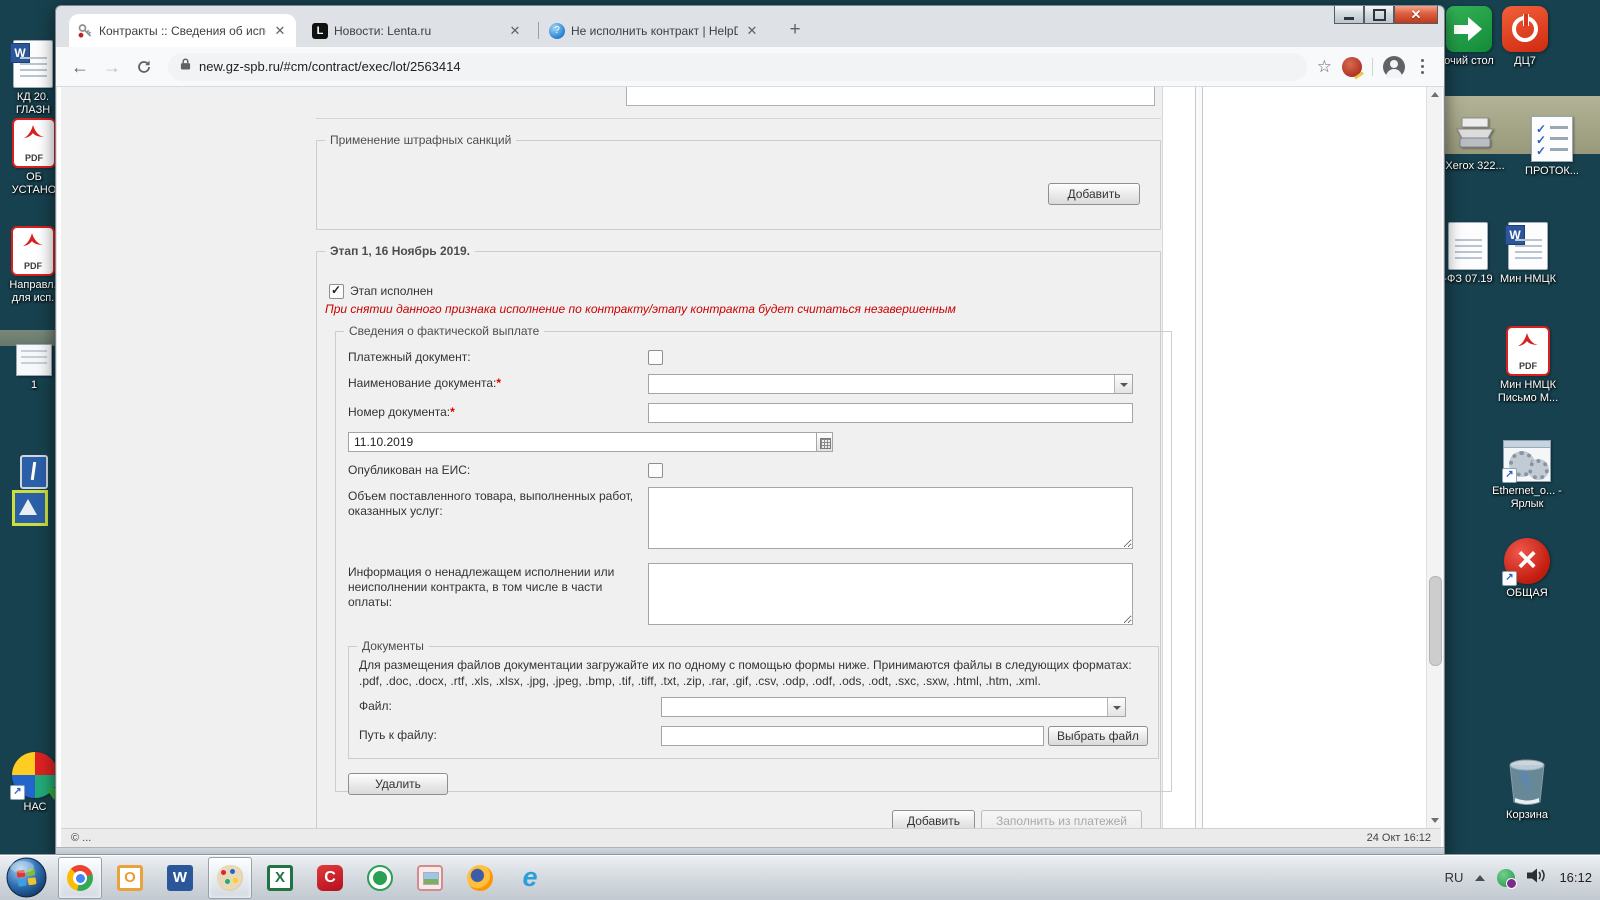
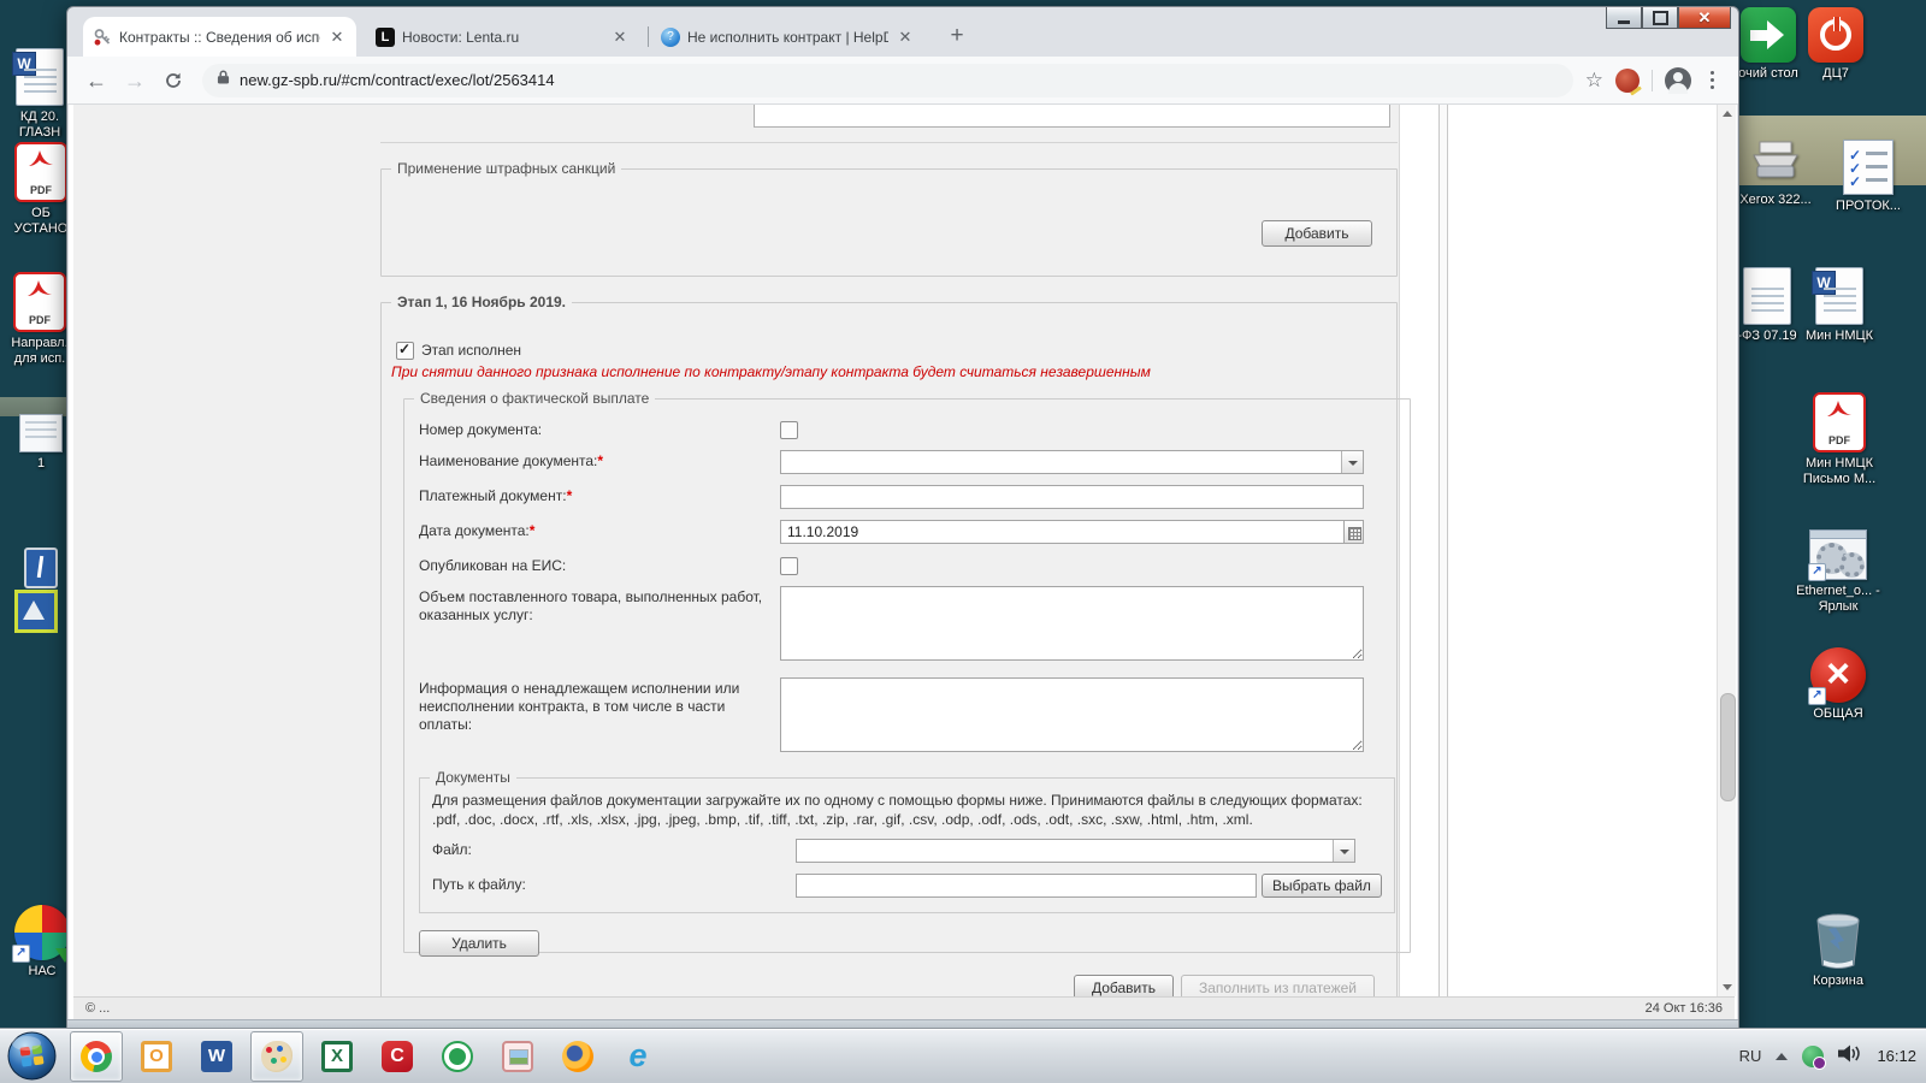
  W
  КД 20. ГЛАЗН
  PDF
  ОБ УСТАНО
  PDF
  Направл для исп.
  1
  ↗
  НАС
  очий стол
  ДЦ7
  Xerox 322...
  ✓
  ✓
  ✓
  ПРОТОК...
  -ФЗ 07.19
  W
  Мин НМЦК
  PDF
  Мин НМЦК Письмо М...
  ↗
  Ethernet_o... - Ярлык
  ×
  ↗
  ОБЩАЯ
  Корзина
  Контракты :: Сведения об исп
  ✕
  L
  Новости: Lenta.ru
  ✕
  ?
  Не исполнить контракт | HelpD
  ✕
  +
  ✕
  ←
  →
  new.gz-spb.ru/#cm/contract/exec/lot/2563414
  ☆
  Применение штрафных санкций
  Добавить
  Этап 1, 16 Ноябрь 2019.
  Этап исполнен
  При снятии данного признака исполнение по контракту/этапу контракта будет считаться незавершенным
  Сведения о фактической выплате
- Платежный документ:
+ Номер документа:
  Наименование документа:*
- Номер документа:*
+ Платежный документ:*
+ Дата документа:*
  11.10.2019
  Опубликован на ЕИС:
  Объем поставленного товара, выполненных работ, оказанных услуг:
  Информация о ненадлежащем исполнении или неисполнении контракта, в том числе в части оплаты:
  Документы
  Для размещения файлов документации загружайте их по одному с помощью формы ниже. Принимаются файлы в следующих форматах: .pdf, .doc, .docx, .rtf, .xls, .xlsx, .jpg, .jpeg, .bmp, .tif, .tiff, .txt, .zip, .rar, .gif, .csv, .odp, .odf, .ods, .odt, .sxc, .sxw, .html, .htm, .xml.
  Файл:
  Путь к файлу:
  Выбрать файл
  Удалить
  Добавить
  Заполнить из платежей
  © ...
- 24 Окт 16:12
+ 24 Окт 16:36
  O
  W
  X
  C
  e
  RU
  16:12
